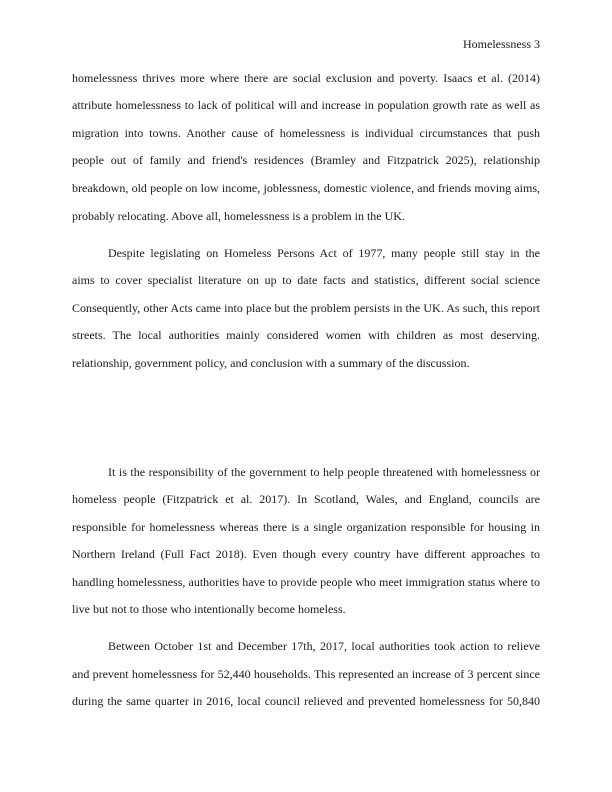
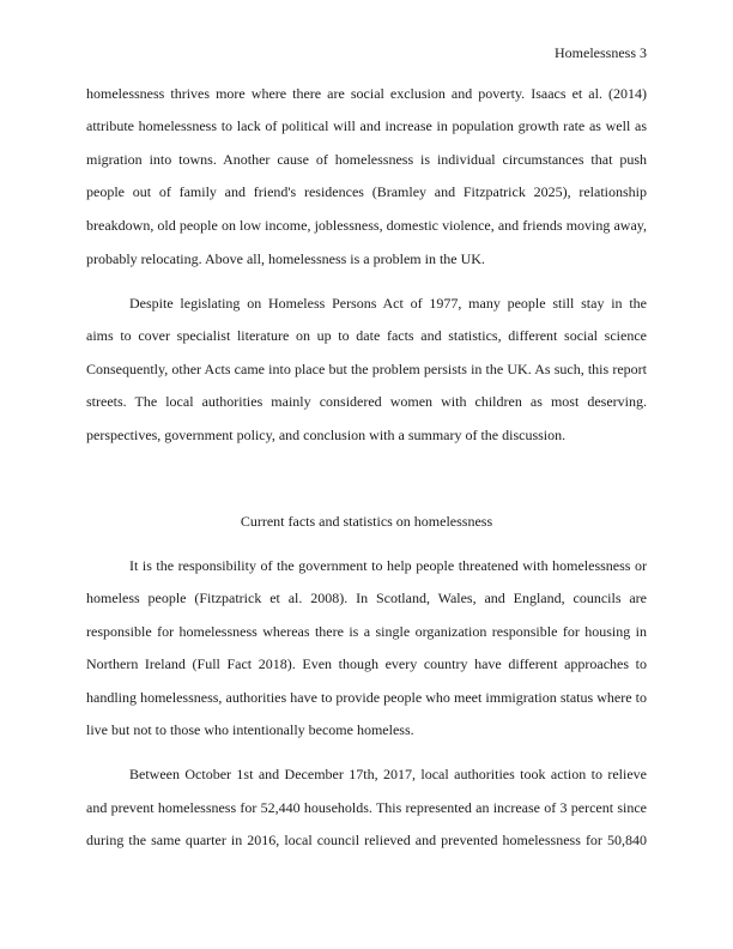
  Homelessness 3
  homelessness thrives more where there are social exclusion and poverty. Isaacs et al. (2014)
  attribute homelessness to lack of political will and increase in population growth rate as well as
  migration into towns. Another cause of homelessness is individual circumstances that push
  people out of family and friend's residences (Bramley and Fitzpatrick 2025), relationship
- breakdown, old people on low income, joblessness, domestic violence, and friends moving aims,
+ breakdown, old people on low income, joblessness, domestic violence, and friends moving away,
  probably relocating. Above all, homelessness is a problem in the UK.
  Despite legislating on Homeless Persons Act of 1977, many people still stay in the
  aims to cover specialist literature on up to date facts and statistics, different social science
  Consequently, other Acts came into place but the problem persists in the UK. As such, this report
  streets. The local authorities mainly considered women with children as most deserving.
- relationship, government policy, and conclusion with a summary of the discussion.
+ perspectives, government policy, and conclusion with a summary of the discussion.
+ Current facts and statistics on homelessness
  It is the responsibility of the government to help people threatened with homelessness or
- homeless people (Fitzpatrick et al. 2017). In Scotland, Wales, and England, councils are
+ homeless people (Fitzpatrick et al. 2008). In Scotland, Wales, and England, councils are
  responsible for homelessness whereas there is a single organization responsible for housing in
  Northern Ireland (Full Fact 2018). Even though every country have different approaches to
  handling homelessness, authorities have to provide people who meet immigration status where to
  live but not to those who intentionally become homeless.
  Between October 1st and December 17th, 2017, local authorities took action to relieve
  and prevent homelessness for 52,440 households. This represented an increase of 3 percent since
  during the same quarter in 2016, local council relieved and prevented homelessness for 50,840
